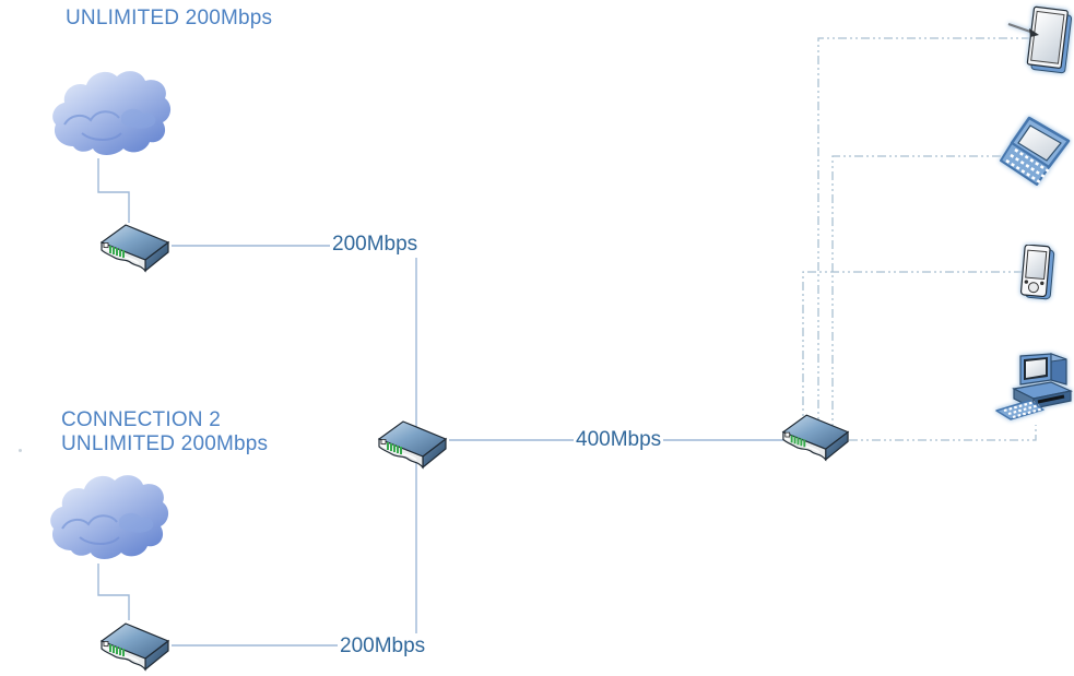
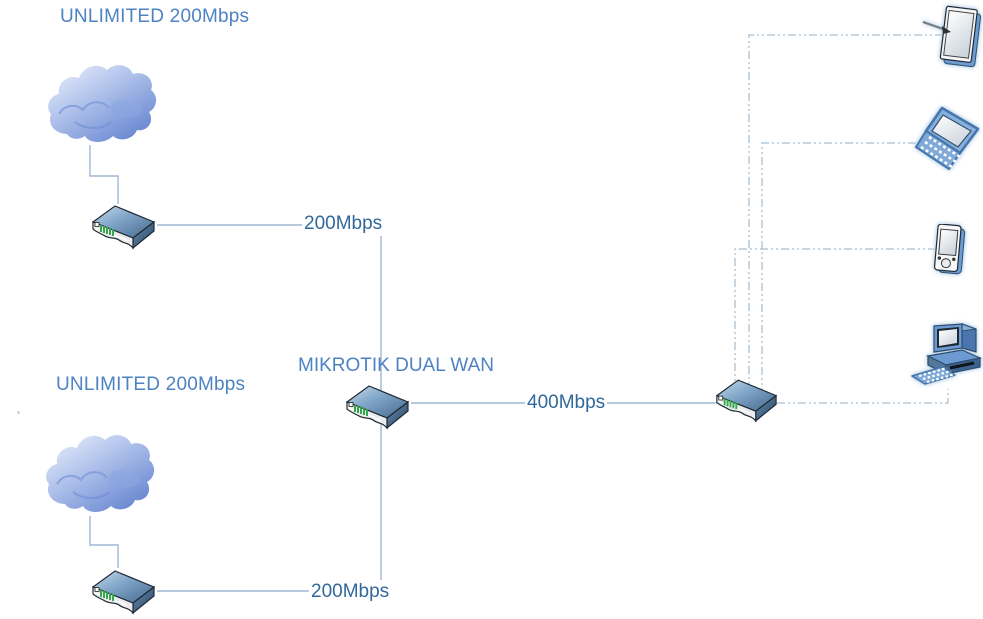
  UNLIMITED 200Mbps
- CONNECTION 2
  UNLIMITED 200Mbps
+ MIKROTIK DUAL WAN
  200Mbps
  200Mbps
  400Mbps
